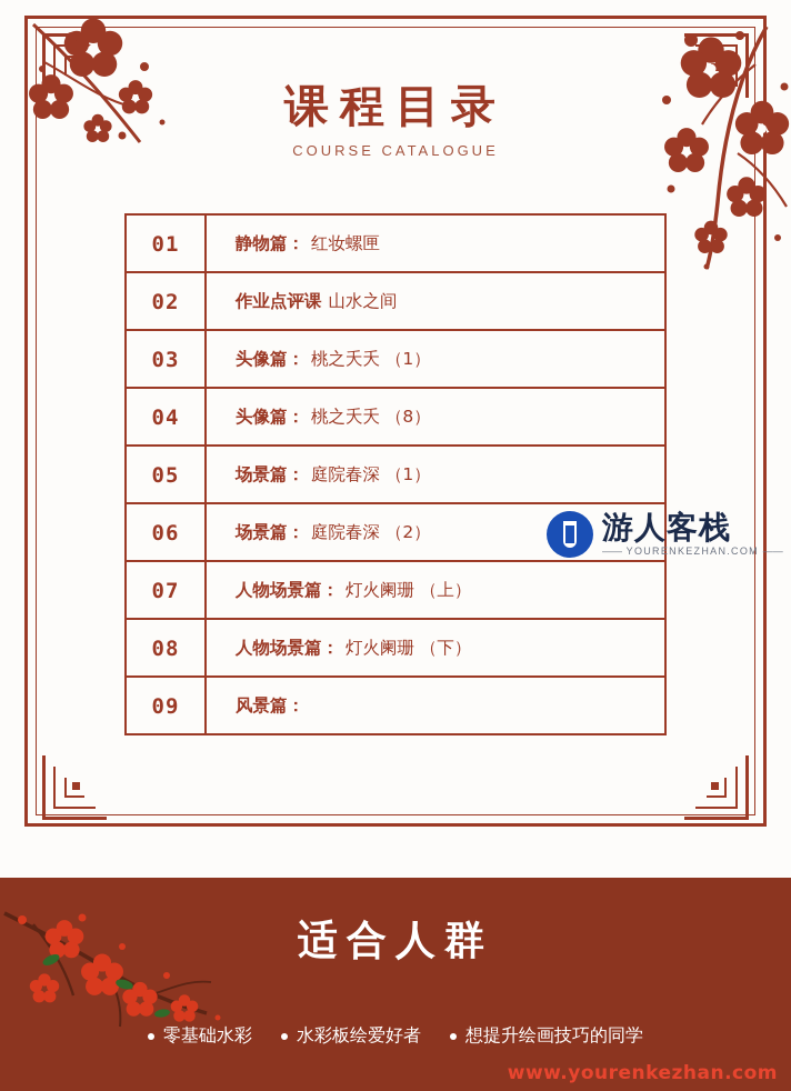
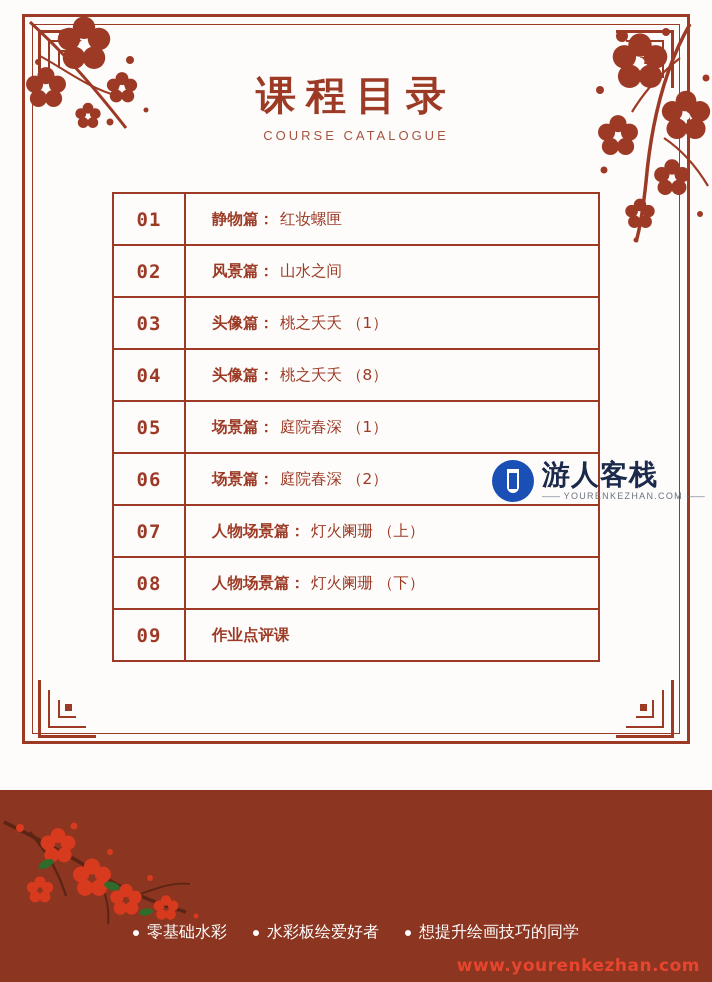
  课程目录
  COURSE CATALOGUE
  01
  静物篇： 红妆螺匣
  02
- 作业点评课 山水之间
+ 风景篇： 山水之间
  03
  头像篇： 桃之夭夭 （1）
  04
  头像篇： 桃之夭夭 （8）
  05
  场景篇： 庭院春深 （1）
  06
  场景篇： 庭院春深 （2）
  07
  人物场景篇： 灯火阑珊 （上）
  08
  人物场景篇： 灯火阑珊 （下）
  09
- 风景篇：
+ 作业点评课
  游人客栈
  —— YOURENKEZHAN.COM ——
- 适合人群
  零基础水彩
  水彩板绘爱好者
  想提升绘画技巧的同学
  www.yourenkezhan.com
